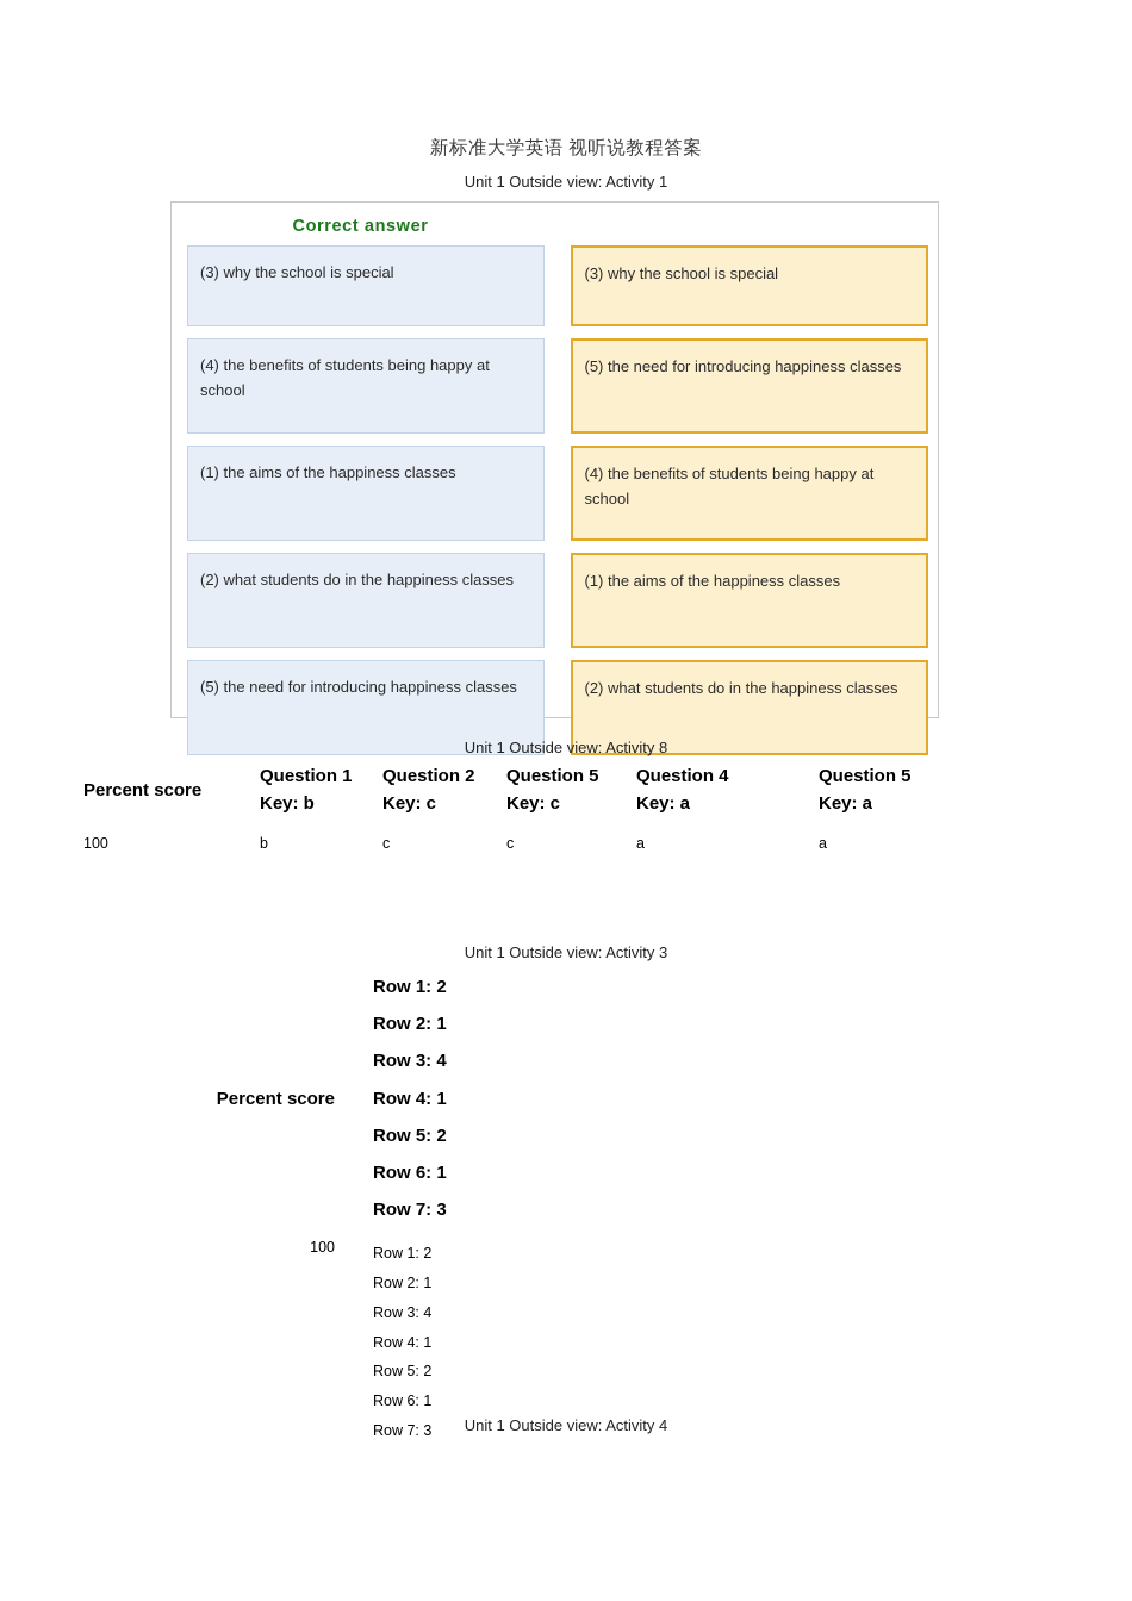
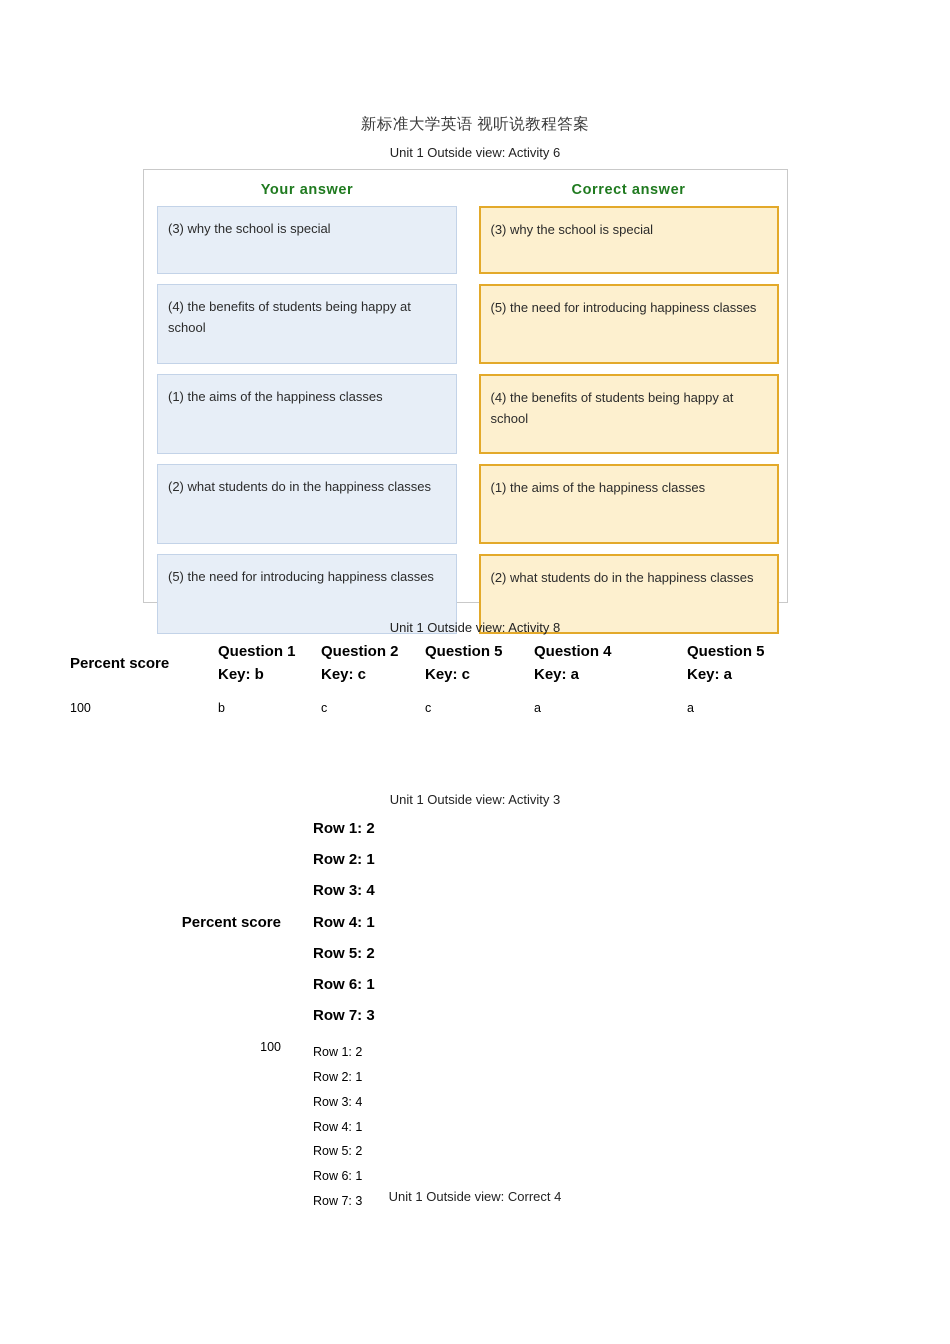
  新标准大学英语 视听说教程答案
- Unit 1 Outside view: Activity 1
+ Unit 1 Outside view: Activity 6
+ Your answer
  Correct answer
  (3) why the school is special
  (3) why the school is special
  (4) the benefits of students being happy at school
  (5) the need for introducing happiness classes
  (1) the aims of the happiness classes
  (4) the benefits of students being happy at school
  (2) what students do in the happiness classes
  (1) the aims of the happiness classes
  (5) the need for introducing happiness classes
  (2) what students do in the happiness classes
  Unit 1 Outside view: Activity 8
  Percent score	Question 1 Key: b	Question 2 Key: c	Question 5 Key: c	Question 4 Key: a	Question 5 Key: a
  100	b	c	c	a	a
  Unit 1 Outside view: Activity 3
  Percent score	Row 1: 2 Row 2: 1 Row 3: 4 Row 4: 1 Row 5: 2 Row 6: 1 Row 7: 3
  100	Row 1: 2 Row 2: 1 Row 3: 4 Row 4: 1 Row 5: 2 Row 6: 1 Row 7: 3
- Unit 1 Outside view: Activity 4
+ Unit 1 Outside view: Correct 4
